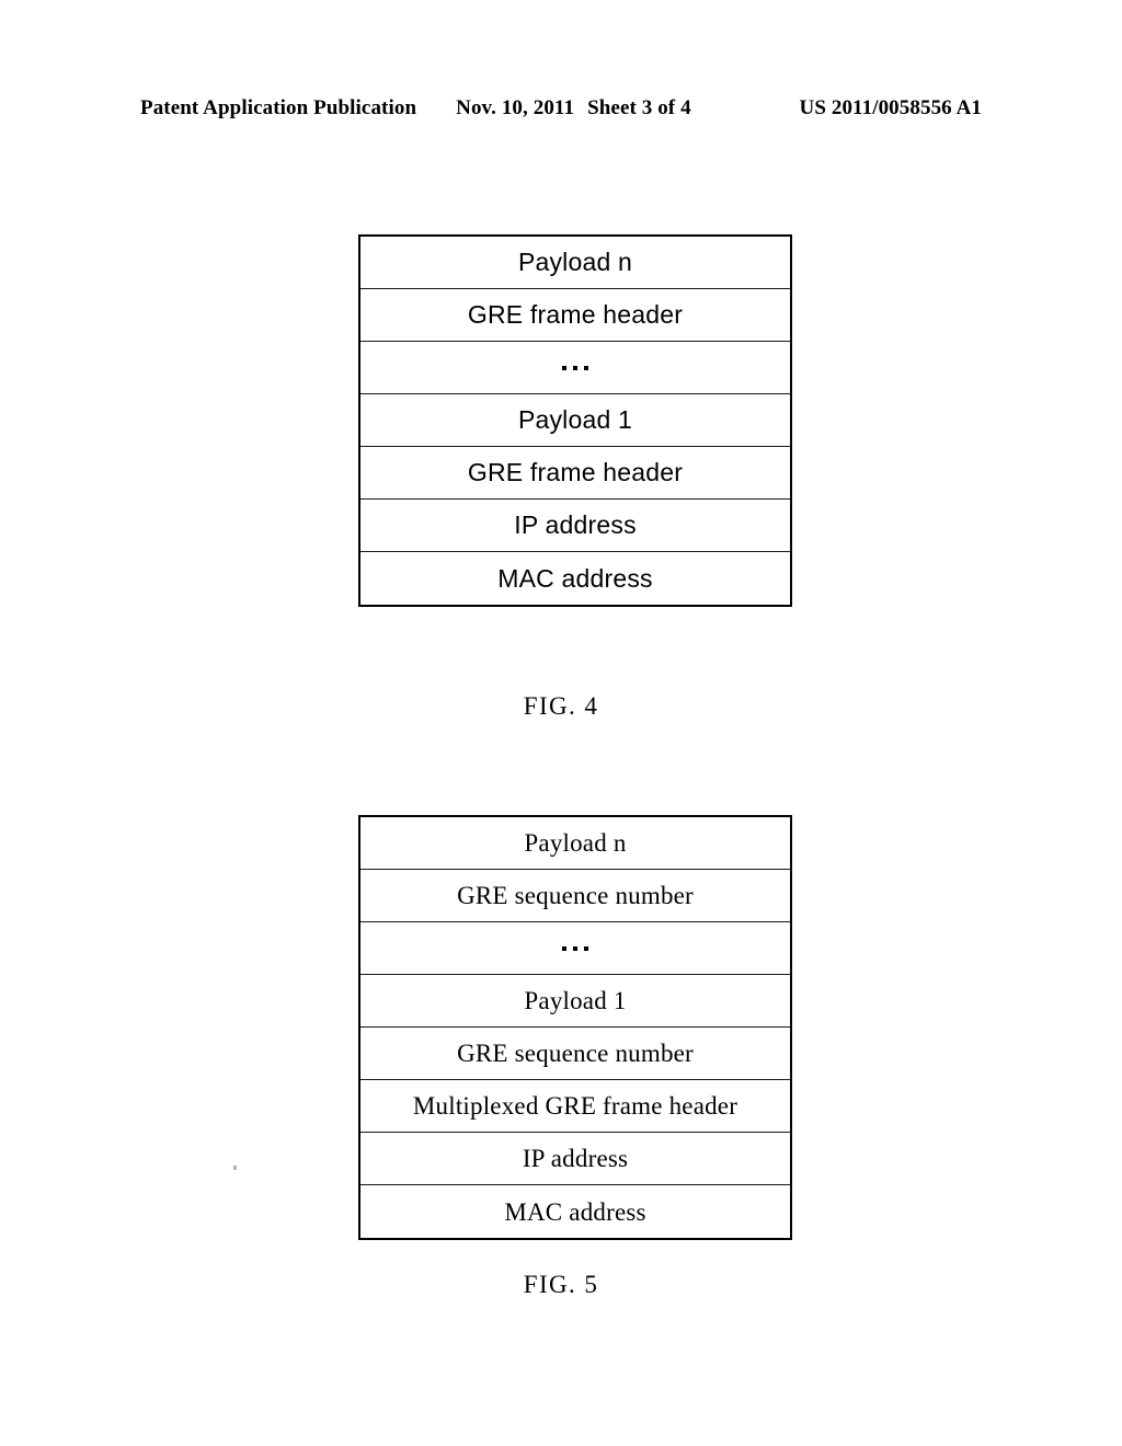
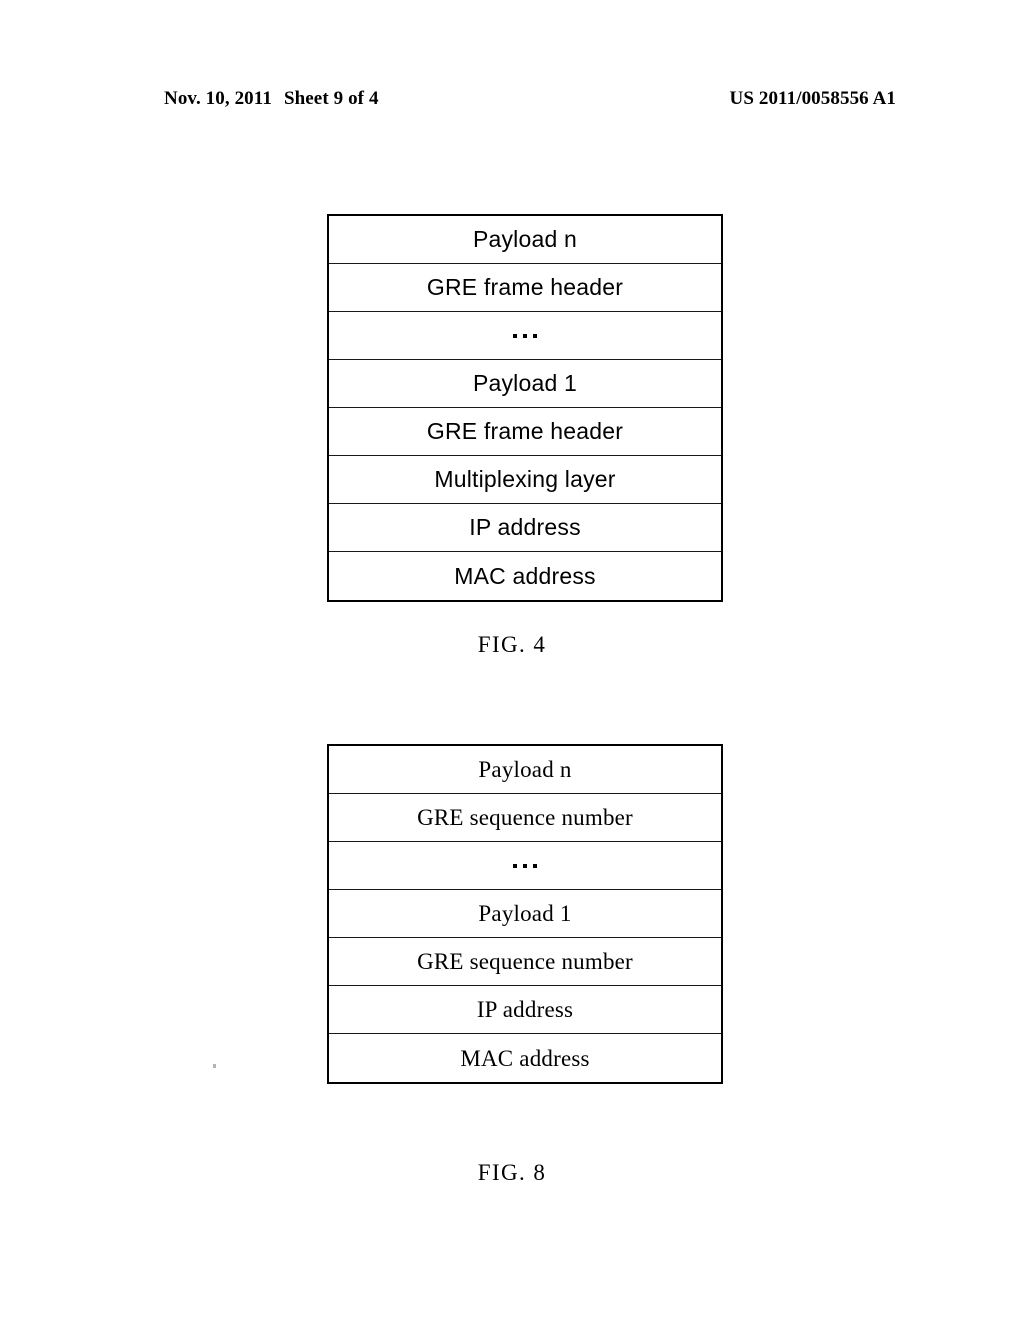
- Patent Application Publication
  Nov. 10, 2011
- Sheet 3 of 4
+ Sheet 9 of 4
  US 2011/0058556 A1
  Payload n
  GRE frame header
  Payload 1
  GRE frame header
+ Multiplexing layer
  IP address
  MAC address
  FIG. 4
  Payload n
  GRE sequence number
  Payload 1
  GRE sequence number
- Multiplexed GRE frame header
  IP address
  MAC address
- FIG. 5
+ FIG. 8
